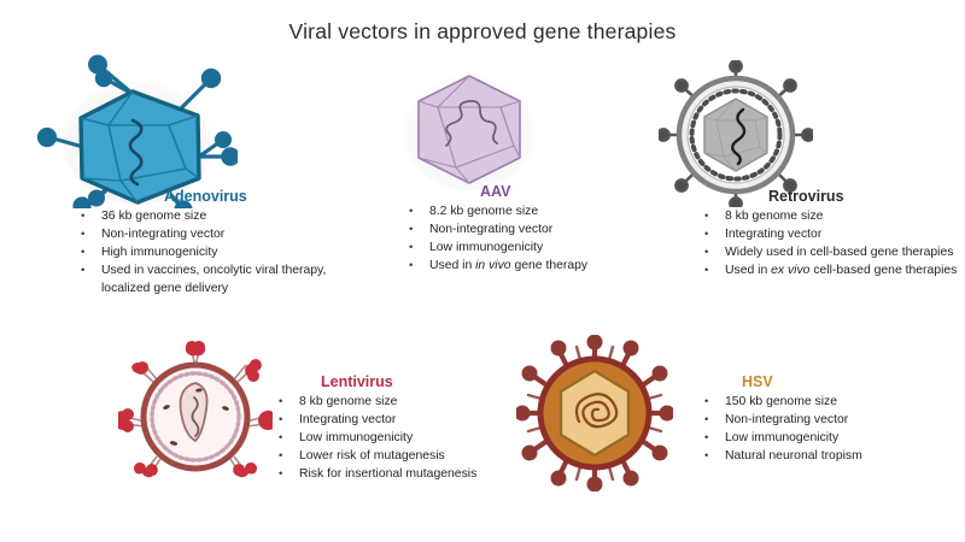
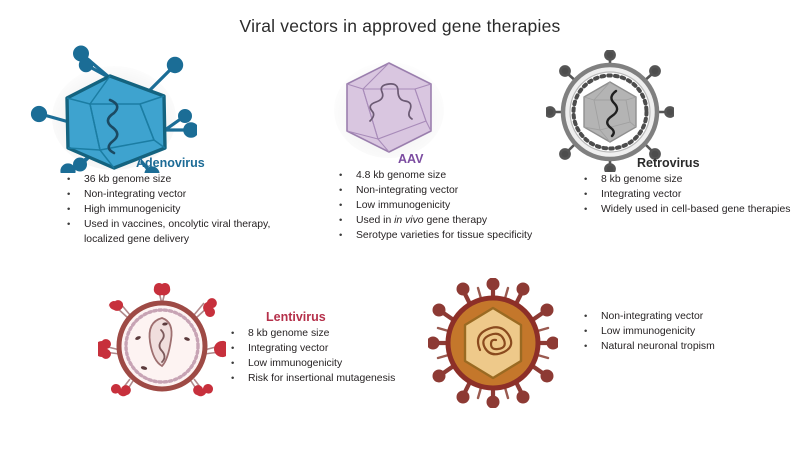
  Viral vectors in approved gene therapies
  Adenovirus
  36 kb genome size
  Non-integrating vector
  High immunogenicity
  Used in vaccines, oncolytic viral therapy, localized gene delivery
  AAV
- 8.2 kb genome size
+ 4.8 kb genome size
  Non-integrating vector
  Low immunogenicity
  Used in in vivo gene therapy
+ Serotype varieties for tissue specificity
  Retrovirus
  8 kb genome size
  Integrating vector
  Widely used in cell-based gene therapies
- Used in ex vivo cell-based gene therapies
  Lentivirus
  8 kb genome size
  Integrating vector
  Low immunogenicity
- Lower risk of mutagenesis
  Risk for insertional mutagenesis
- HSV
- 150 kb genome size
  Non-integrating vector
  Low immunogenicity
  Natural neuronal tropism
